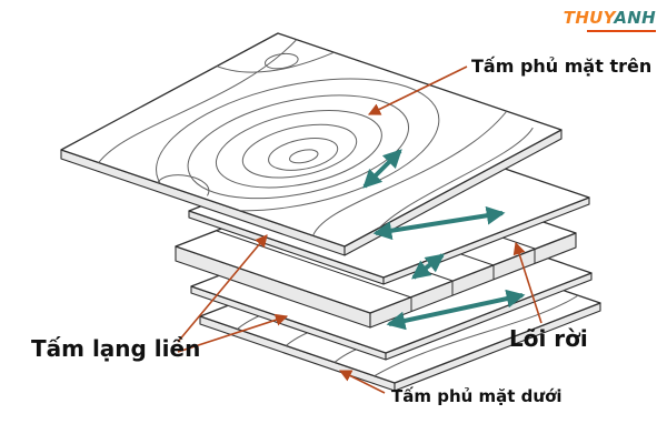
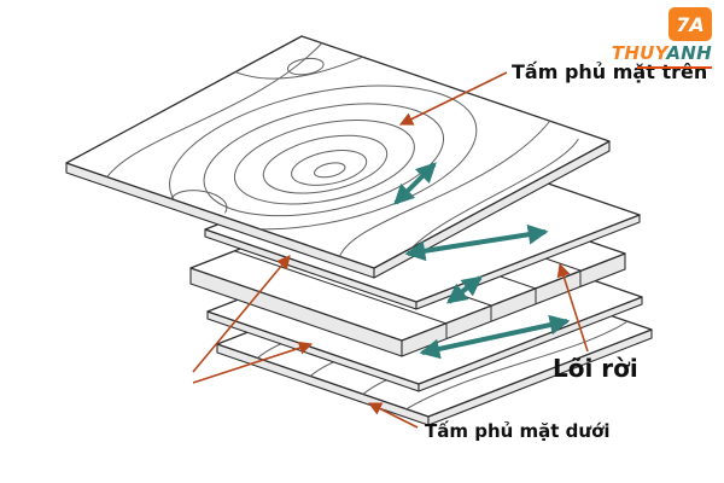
  Tấm phủ mặt trên
- Tấm lạng liền
  Lõi rời
  Tấm phủ mặt dưới
+ 7A
  THUYANH
